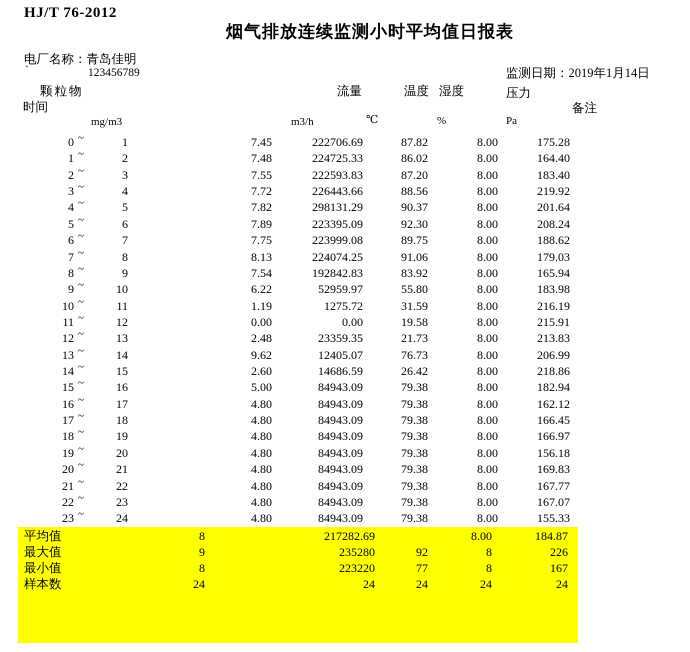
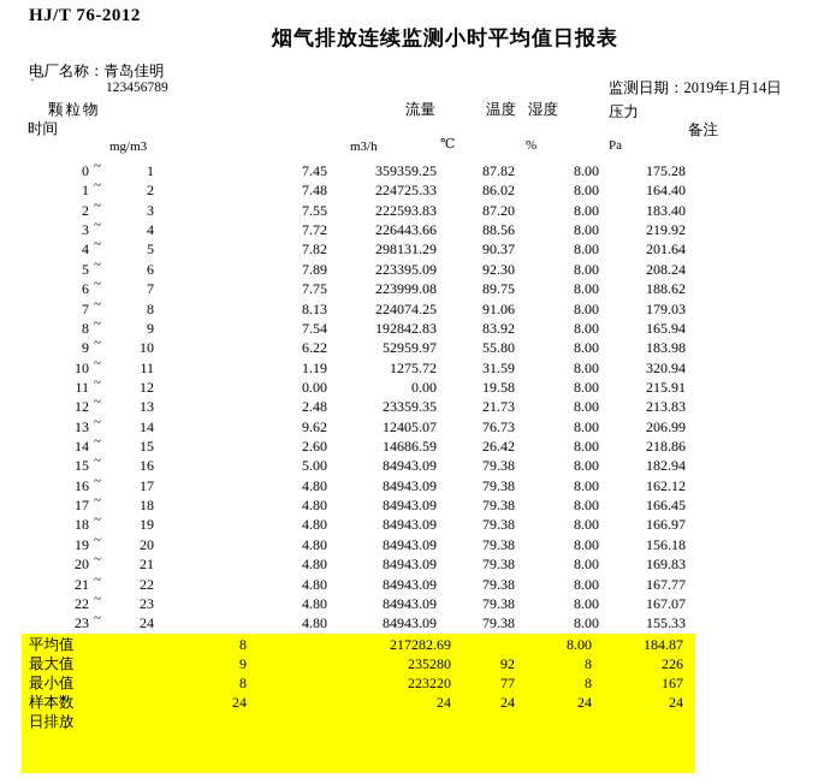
  HJ/T 76-2012
  烟气排放连续监测小时平均值日报表
  电厂名称：青岛佳明
  `
  123456789
  监测日期：2019年1月14日
  颗粒物
  流量
  温度
  湿度
  压力
  时间
  备注
  mg/m3
  m3/h
  ℃
  %
  Pa
  0
  ~
  1
  7.45
- 222706.69
+ 359359.25
  87.82
  8.00
  175.28
  1
  ~
  2
  7.48
  224725.33
  86.02
  8.00
  164.40
  2
  ~
  3
  7.55
  222593.83
  87.20
  8.00
  183.40
  3
  ~
  4
  7.72
  226443.66
  88.56
  8.00
  219.92
  4
  ~
  5
  7.82
  298131.29
  90.37
  8.00
  201.64
  5
  ~
  6
  7.89
  223395.09
  92.30
  8.00
  208.24
  6
  ~
  7
  7.75
  223999.08
  89.75
  8.00
  188.62
  7
  ~
  8
  8.13
  224074.25
  91.06
  8.00
  179.03
  8
  ~
  9
  7.54
  192842.83
  83.92
  8.00
  165.94
  9
  ~
  10
  6.22
  52959.97
  55.80
  8.00
  183.98
  10
  ~
  11
  1.19
  1275.72
  31.59
  8.00
- 216.19
+ 320.94
  11
  ~
  12
  0.00
  0.00
  19.58
  8.00
  215.91
  12
  ~
  13
  2.48
  23359.35
  21.73
  8.00
  213.83
  13
  ~
  14
  9.62
  12405.07
  76.73
  8.00
  206.99
  14
  ~
  15
  2.60
  14686.59
  26.42
  8.00
  218.86
  15
  ~
  16
  5.00
  84943.09
  79.38
  8.00
  182.94
  16
  ~
  17
  4.80
  84943.09
  79.38
  8.00
  162.12
  17
  ~
  18
  4.80
  84943.09
  79.38
  8.00
  166.45
  18
  ~
  19
  4.80
  84943.09
  79.38
  8.00
  166.97
  19
  ~
  20
  4.80
  84943.09
  79.38
  8.00
  156.18
  20
  ~
  21
  4.80
  84943.09
  79.38
  8.00
  169.83
  21
  ~
  22
  4.80
  84943.09
  79.38
  8.00
  167.77
  22
  ~
  23
  4.80
  84943.09
  79.38
  8.00
  167.07
  23
  ~
  24
  4.80
  84943.09
  79.38
  8.00
  155.33
  平均值
  8
  217282.69
  8.00
  184.87
  最大值
  9
  235280
  92
  8
  226
  最小值
  8
  223220
  77
  8
  167
  样本数
  24
  24
  24
  24
  24
+ 日排放
